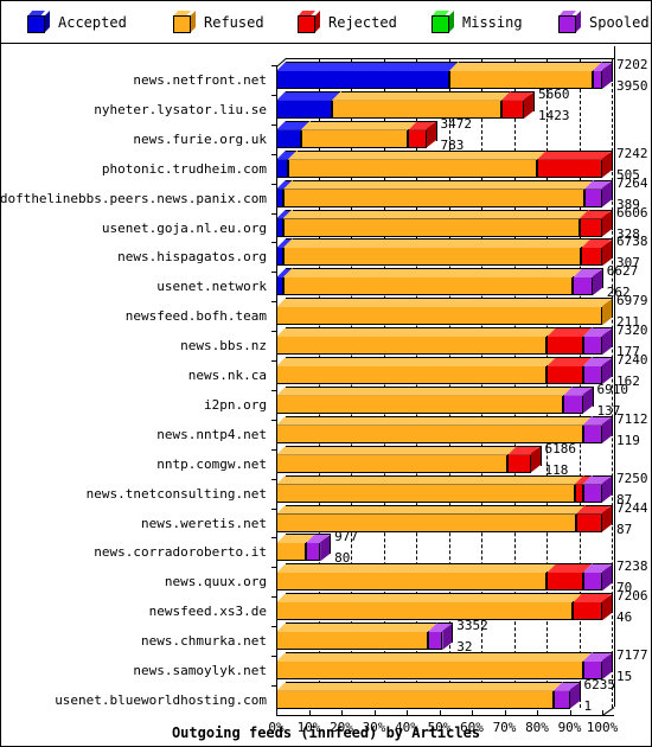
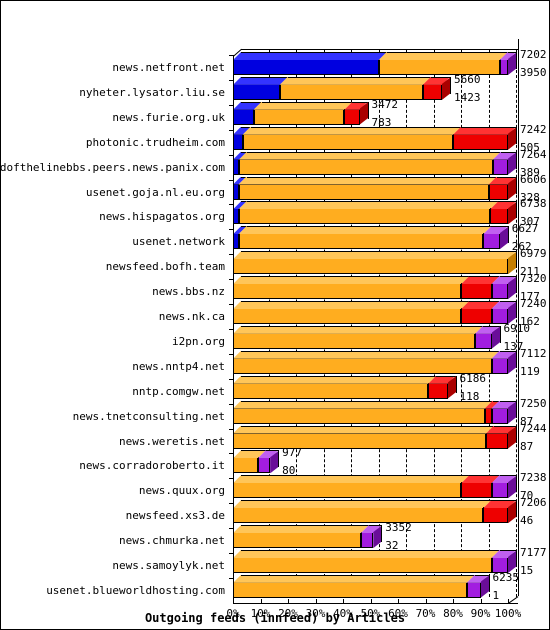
- Accepted
- Refused
- Rejected
- Missing
- Spooled
  news.netfront.net
  nyheter.lysator.liu.se
  news.furie.org.uk
  photonic.trudheim.com
  dofthelinebbs.peers.news.panix.com
  usenet.goja.nl.eu.org
  news.hispagatos.org
  usenet.network
  newsfeed.bofh.team
  news.bbs.nz
  news.nk.ca
  i2pn.org
  news.nntp4.net
  nntp.comgw.net
  news.tnetconsulting.net
  news.weretis.net
  news.corradoroberto.it
  news.quux.org
  newsfeed.xs3.de
  news.chmurka.net
  news.samoylyk.net
  usenet.blueworldhosting.com
  7202
  3950
  5660
  1423
  3472
  783
  7242
  505
  7264
  389
  6606
  328
  6738
  307
  6627
  262
  6979
  211
  7320
  177
  7240
  162
  6910
  137
  7112
  119
  6186
  118
  7250
  87
  7244
  87
  977
  80
  7238
  70
  7206
  46
  3352
  32
  7177
  15
  6235
  1
  0%
  10%
  20%
  30%
  40%
  50%
  60%
  70%
  80%
  90%
  100%
  Outgoing feeds (innfeed) by Articles
